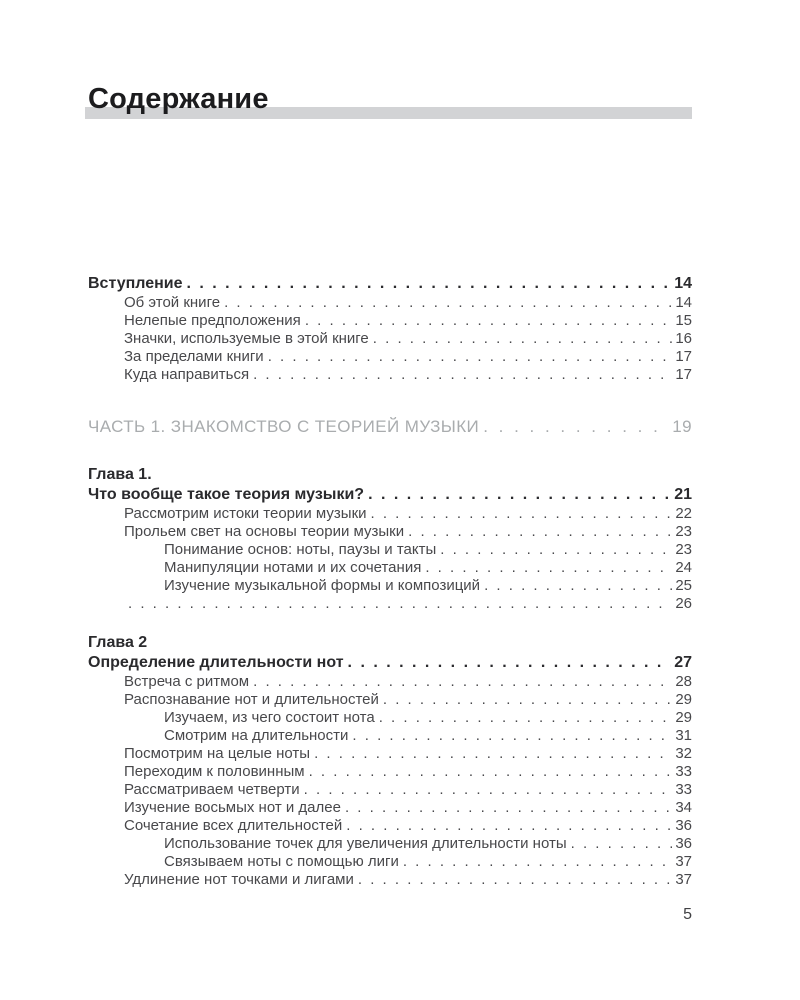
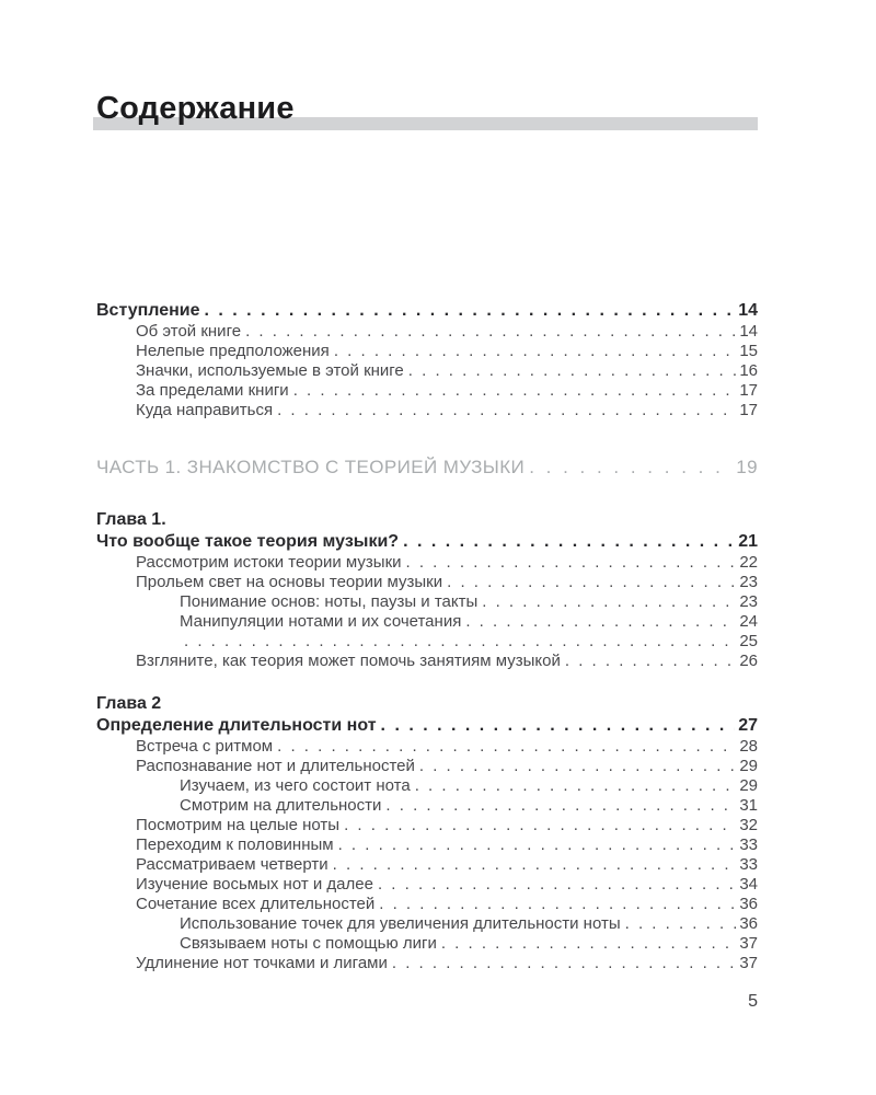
  Содержание
  Вступление
  14
  Об этой книге
  14
  Нелепые предположения
  15
  Значки, используемые в этой книге
  16
  За пределами книги
  17
  Куда направиться
  17
  ЧАСТЬ 1. ЗНАКОМСТВО С ТЕОРИЕЙ МУЗЫКИ
  19
  Глава 1.
  Что вообще такое теория музыки?
  21
  Рассмотрим истоки теории музыки
  22
  Прольем свет на основы теории музыки
  23
  Понимание основ: ноты, паузы и такты
  23
  Манипуляции нотами и их сочетания
  24
- Изучение музыкальной формы и композиций
  25
+ Взгляните, как теория может помочь занятиям музыкой
  26
  Глава 2
  Определение длительности нот
  27
  Встреча с ритмом
  28
  Распознавание нот и длительностей
  29
  Изучаем, из чего состоит нота
  29
  Смотрим на длительности
  31
  Посмотрим на целые ноты
  32
  Переходим к половинным
  33
  Рассматриваем четверти
  33
  Изучение восьмых нот и далее
  34
  Сочетание всех длительностей
  36
  Использование точек для увеличения длительности ноты
  36
  Связываем ноты с помощью лиги
  37
  Удлинение нот точками и лигами
  37
  5
